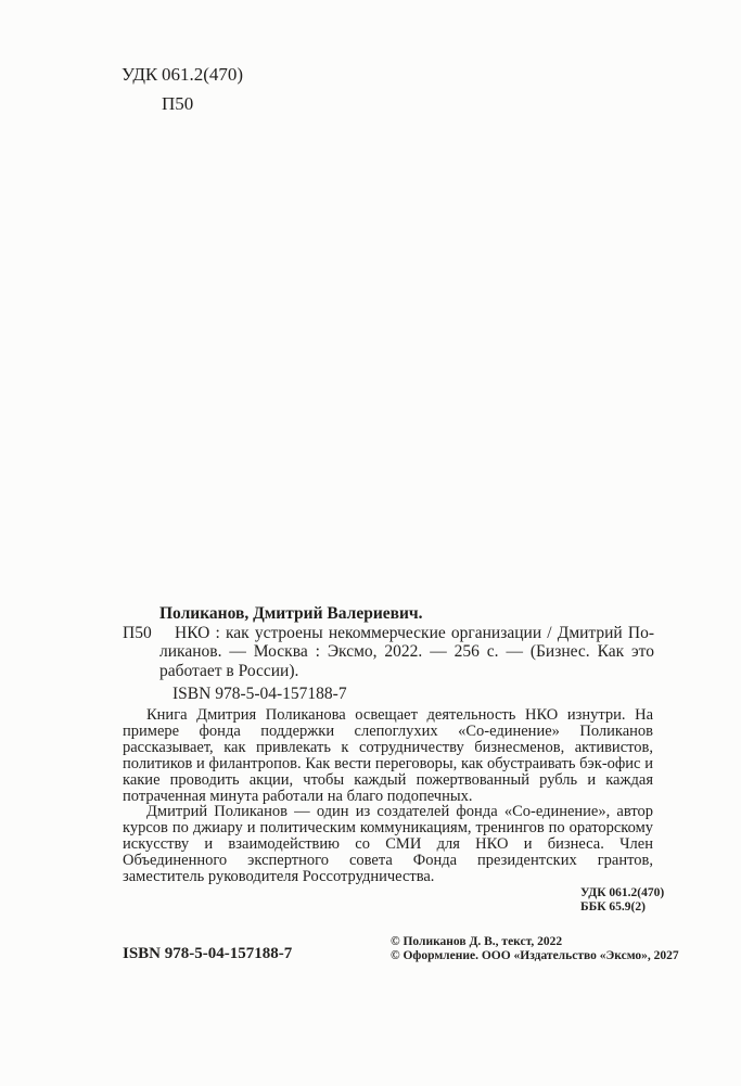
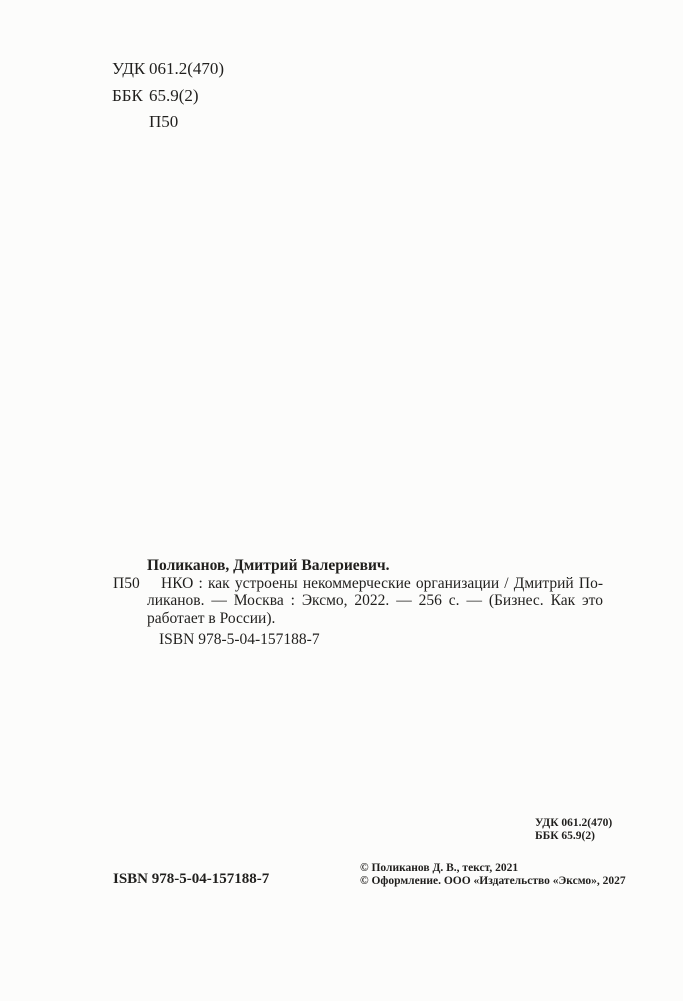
  УДК
  061.2(470)
+ ББК
+ 65.9(2)
  П50
  Поликанов, Дмитрий Валериевич.
  П50
  НКО : как устроены некоммерческие организации / Дмитрий По­ликанов. — Москва : Эксмо, 2022. — 256 с. — (Бизнес. Как это работа­ет в России).
  ISBN 978-5-04-157188-7
- Книга Дмитрия Поликанова освещает деятельность НКО изнутри. На примере фонда поддержки слепоглухих «Со-единение» Поликанов рассказывает, как при­влекать к сотрудничеству бизнесменов, активистов, политиков и филантропов. Как вести переговоры, как обустраивать бэк-офис и какие проводить акции, чтобы каждый пожертвованный рубль и каждая потраченная минута работали на благо подопечных.
- Дмитрий Поликанов — один из создателей фонда «Со-единение», автор курсов по джиару и политическим коммуникациям, тренингов по ораторскому искусству и взаимодействию со СМИ для НКО и бизнеса. Член Объединенного экспертного совета Фонда президентских грантов, заместитель руководителя Россотрудниче­ства.
  УДК 061.2(470)
  ББК 65.9(2)
  ISBN 978-5-04-157188-7
- © Поликанов Д. В., текст, 2022
+ © Поликанов Д. В., текст, 2021
  © Оформление. ООО «Издательство «Эксмо», 2027
